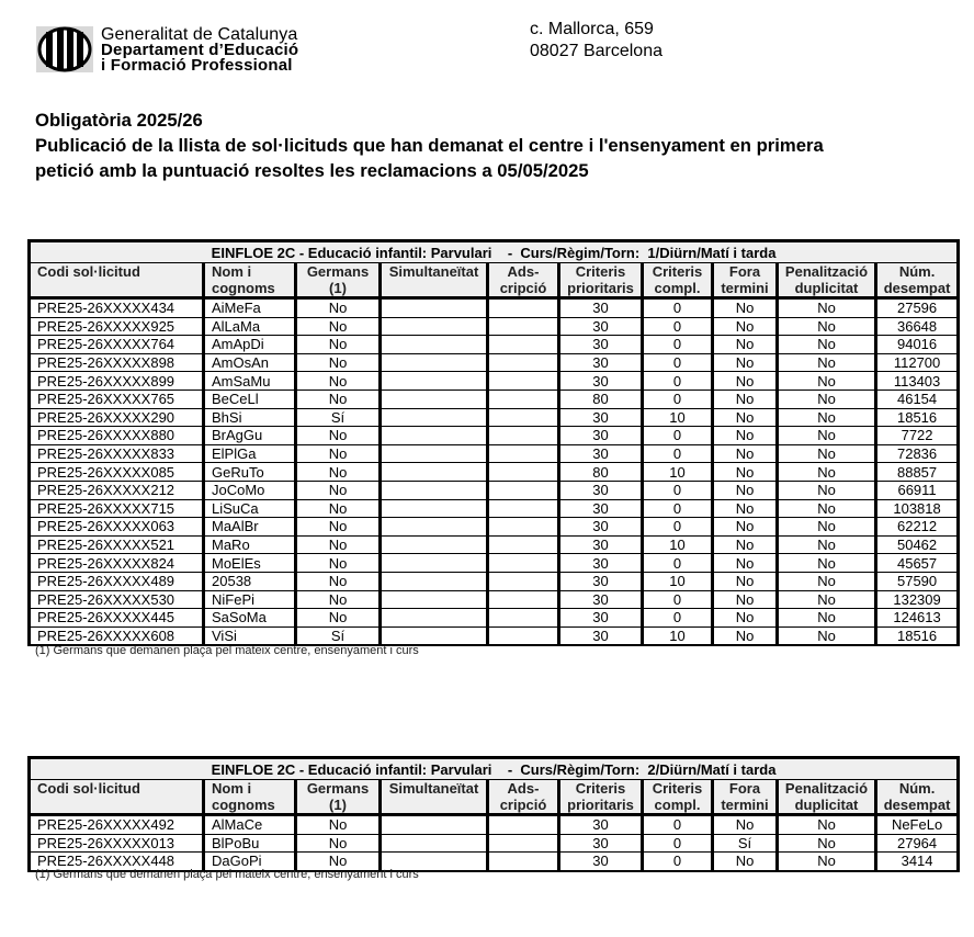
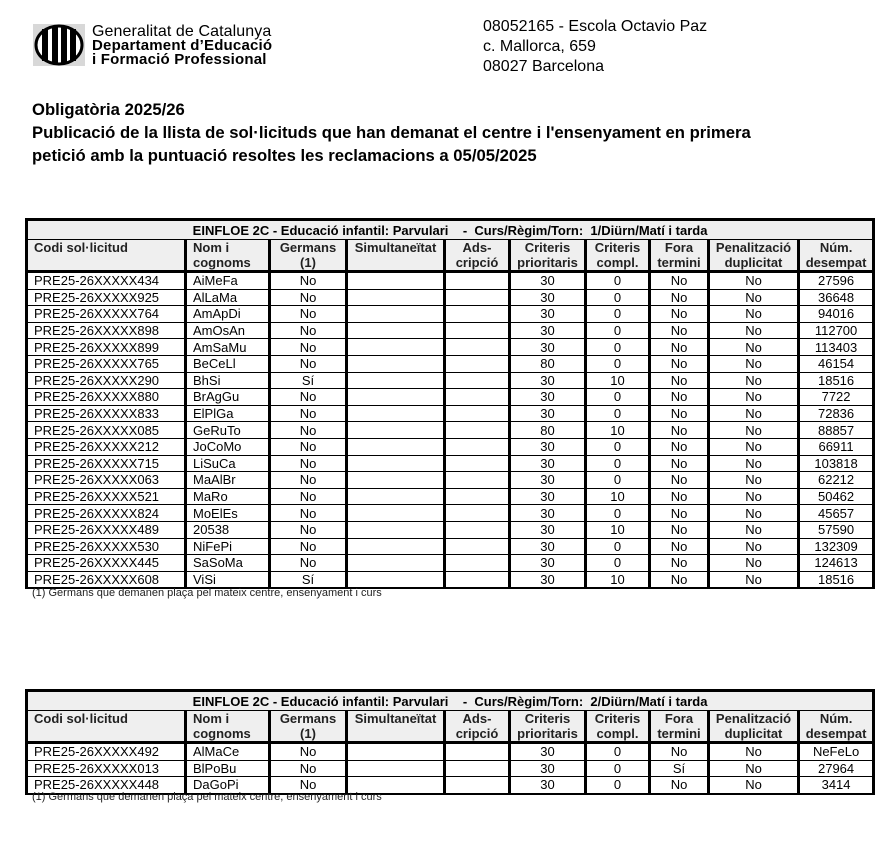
  Generalitat de Catalunya
  Departament d’Educació
  i Formació Professional
+ 08052165 - Escola Octavio Paz
  c. Mallorca, 659
  08027 Barcelona
  Obligatòria 2025/26
  Publicació de la llista de sol·licituds que han demanat el centre i l'ensenyament en primera
  petició amb la puntuació resoltes les reclamacions a 05/05/2025
  EINFLOE 2C - Educació infantil: Parvulari - Curs/Règim/Torn: 1/Diürn/Matí i tarda
  Codi sol·licitud	Nom icognoms	Germans(1)	Simultaneïtat	Ads-cripció	Criterisprioritaris	Criteriscompl.	Foratermini	Penalitzacióduplicitat	Núm.desempat
  PRE25-26XXXXX434	AiMeFa	No			30	0	No	No	27596
  PRE25-26XXXXX925	AlLaMa	No			30	0	No	No	36648
  PRE25-26XXXXX764	AmApDi	No			30	0	No	No	94016
  PRE25-26XXXXX898	AmOsAn	No			30	0	No	No	112700
  PRE25-26XXXXX899	AmSaMu	No			30	0	No	No	113403
  PRE25-26XXXXX765	BeCeLl	No			80	0	No	No	46154
  PRE25-26XXXXX290	BhSi	Sí			30	10	No	No	18516
  PRE25-26XXXXX880	BrAgGu	No			30	0	No	No	7722
  PRE25-26XXXXX833	ElPlGa	No			30	0	No	No	72836
  PRE25-26XXXXX085	GeRuTo	No			80	10	No	No	88857
  PRE25-26XXXXX212	JoCoMo	No			30	0	No	No	66911
  PRE25-26XXXXX715	LiSuCa	No			30	0	No	No	103818
  PRE25-26XXXXX063	MaAlBr	No			30	0	No	No	62212
  PRE25-26XXXXX521	MaRo	No			30	10	No	No	50462
  PRE25-26XXXXX824	MoElEs	No			30	0	No	No	45657
  PRE25-26XXXXX489	20538	No			30	10	No	No	57590
  PRE25-26XXXXX530	NiFePi	No			30	0	No	No	132309
  PRE25-26XXXXX445	SaSoMa	No			30	0	No	No	124613
  PRE25-26XXXXX608	ViSi	Sí			30	10	No	No	18516
  (1) Germans que demanen plaça pel mateix centre, ensenyament i curs
  EINFLOE 2C - Educació infantil: Parvulari - Curs/Règim/Torn: 2/Diürn/Matí i tarda
  Codi sol·licitud	Nom icognoms	Germans(1)	Simultaneïtat	Ads-cripció	Criterisprioritaris	Criteriscompl.	Foratermini	Penalitzacióduplicitat	Núm.desempat
  PRE25-26XXXXX492	AlMaCe	No			30	0	No	No	NeFeLo
  PRE25-26XXXXX013	BlPoBu	No			30	0	Sí	No	27964
  PRE25-26XXXXX448	DaGoPi	No			30	0	No	No	3414
  (1) Germans que demanen plaça pel mateix centre, ensenyament i curs
